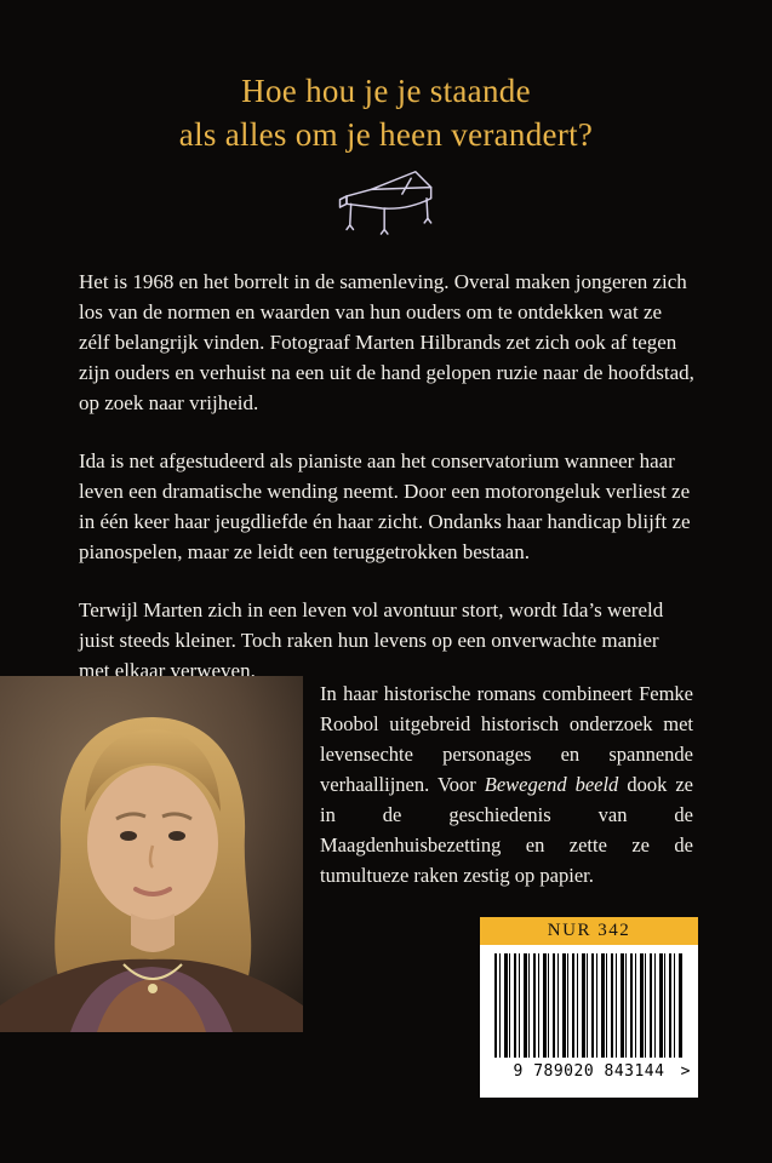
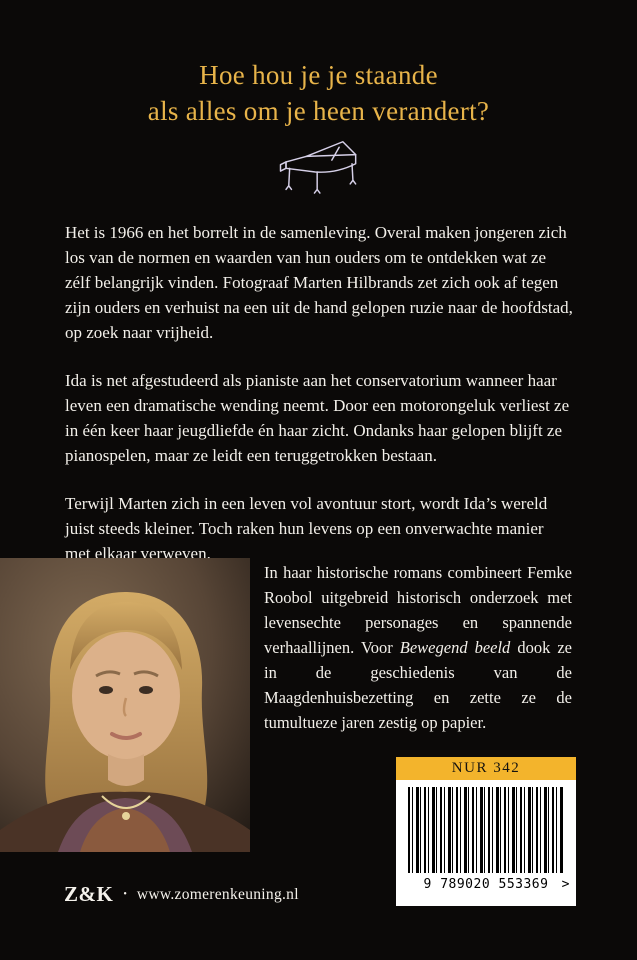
  Hoe hou je je staande
  als alles om je heen verandert?
- Het is 1968 en het borrelt in de samenleving. Overal maken jongeren zich los van de normen en waarden van hun ouders om te ontdekken wat ze zélf belangrijk vinden. Fotograaf Marten Hilbrands zet zich ook af tegen zijn ouders en verhuist na een uit de hand gelopen ruzie naar de hoofdstad, op zoek naar vrijheid.
+ Het is 1966 en het borrelt in de samenleving. Overal maken jongeren zich los van de normen en waarden van hun ouders om te ontdekken wat ze zélf belangrijk vinden. Fotograaf Marten Hilbrands zet zich ook af tegen zijn ouders en verhuist na een uit de hand gelopen ruzie naar de hoofdstad, op zoek naar vrijheid.
- Ida is net afgestudeerd als pianiste aan het conservatorium wanneer haar leven een dramatische wending neemt. Door een motorongeluk verliest ze in één keer haar jeugdliefde én haar zicht. Ondanks haar handicap blijft ze pianospelen, maar ze leidt een teruggetrokken bestaan.
+ Ida is net afgestudeerd als pianiste aan het conservatorium wanneer haar leven een dramatische wending neemt. Door een motorongeluk verliest ze in één keer haar jeugdliefde én haar zicht. Ondanks haar gelopen blijft ze pianospelen, maar ze leidt een teruggetrokken bestaan.
  Terwijl Marten zich in een leven vol avontuur stort, wordt Ida’s wereld juist steeds kleiner. Toch raken hun levens op een onverwachte manier met elkaar verweven.
- In haar historische romans combineert Femke Roobol uitgebreid historisch onderzoek met levensechte personages en spannende verhaallijnen. Voor Bewegend beeld dook ze in de geschiedenis van de Maagdenhuisbezetting en zette ze de tumultueze raken zestig op papier.
+ In haar historische romans combineert Femke Roobol uitgebreid historisch onderzoek met levensechte personages en spannende verhaallijnen. Voor Bewegend beeld dook ze in de geschiedenis van de Maagdenhuisbezetting en zette ze de tumultueze jaren zestig op papier.
  NUR 342
- 9 789020 843144
+ 9 789020 553369
  >
+ Z&K
+ •
+ www.zomerenkeuning.nl
